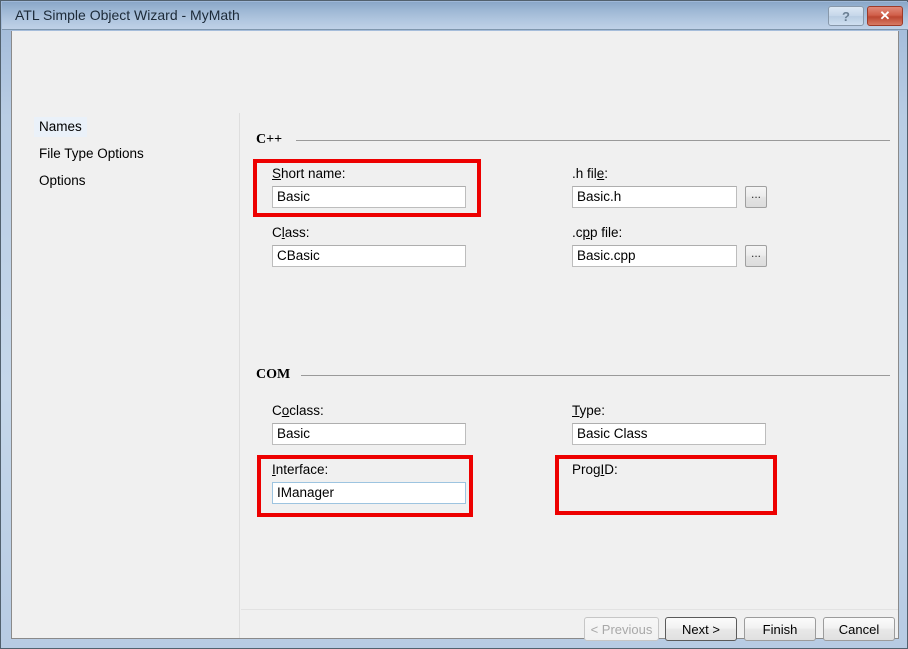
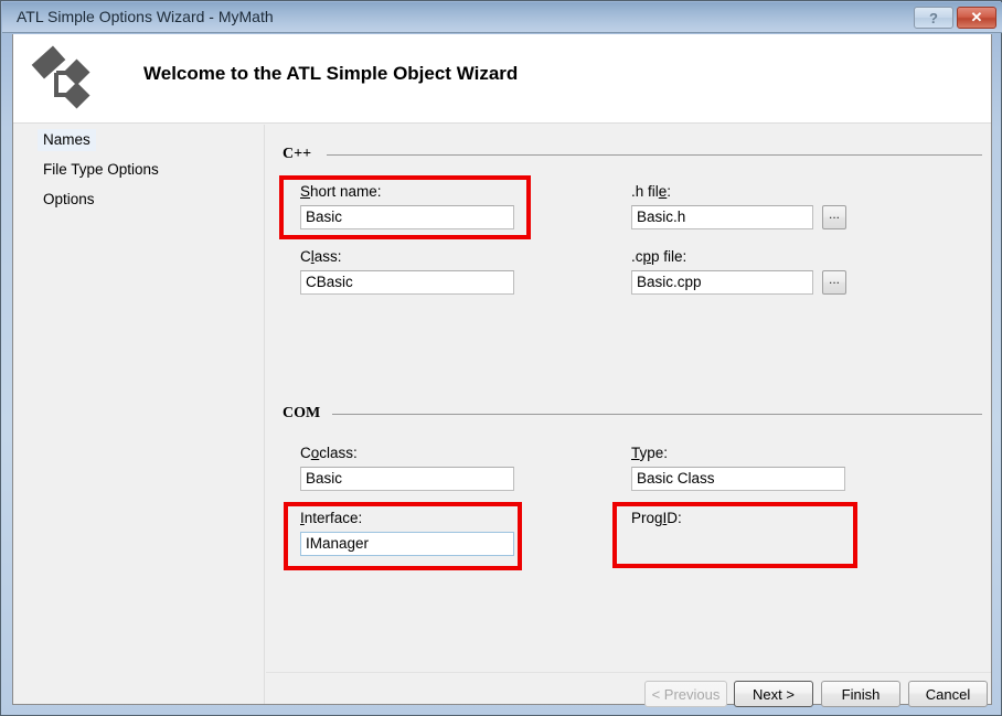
- ATL Simple Object Wizard - MyMath
+ ATL Simple Options Wizard - MyMath
  ?
  ✕
+ Welcome to the ATL Simple Object Wizard
  Names
  File Type Options
  Options
  C++
  Short name:
  Basic
  Class:
  CBasic
  .h file:
  Basic.h
  ...
  .cpp file:
  Basic.cpp
  ...
  COM
  Coclass:
  Basic
  Interface:
  IManager
  Type:
  Basic Class
  ProgID:
  < Previous
  Next >
  Finish
  Cancel
